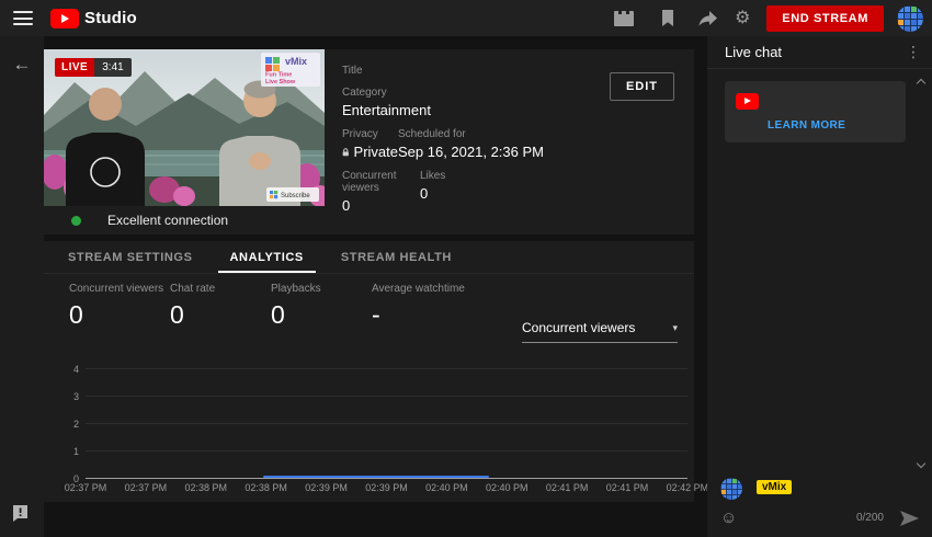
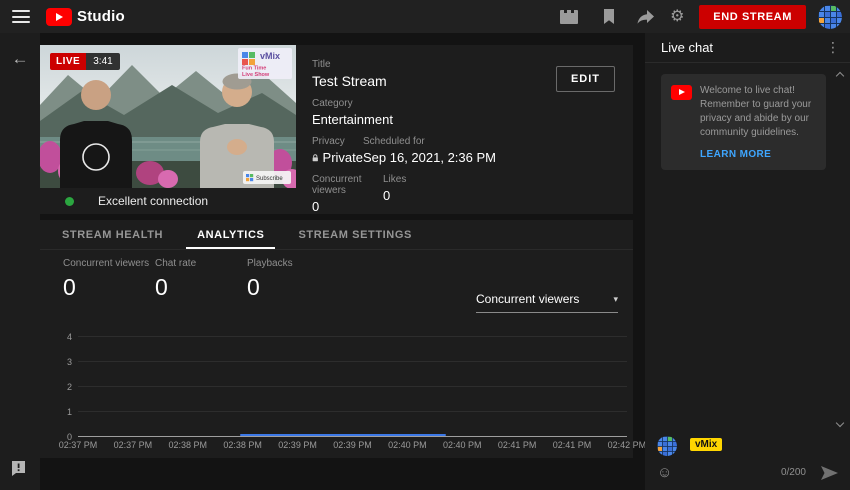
  Studio
  ⚙
  END STREAM
  ←
  vMix
  LIVE
  3:41
  Title
+ Test Stream
  Category
  Entertainment
  Privacy
  Private
  Scheduled for
  Sep 16, 2021, 2:36 PM
  Concurrent viewers
  0
  Likes
  0
  EDIT
  Excellent connection
- STREAM SETTINGS
+ STREAM HEALTH
  ANALYTICS
- STREAM HEALTH
+ STREAM SETTINGS
  Concurrent viewers
  0
  Chat rate
  0
  Playbacks
  0
- Average watchtime
- -
  Concurrent viewers
  ▾
  0
  1
  2
  3
  4
  02:37 PM
  02:37 PM
  02:38 PM
  02:38 PM
  02:39 PM
  02:39 PM
  02:40 PM
  02:40 PM
  02:41 PM
  02:41 PM
  02:42 PM
  Live chat
  ⋮
+ Welcome to live chat! Remember to guard your privacy and abide by our community guidelines.
  LEARN MORE
  vMix
  ☺
  0/200
